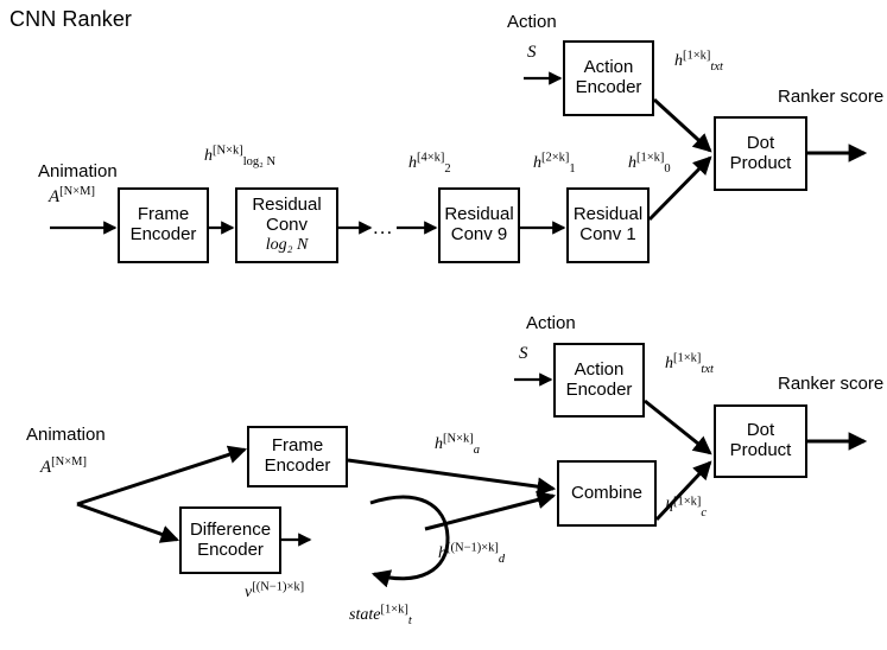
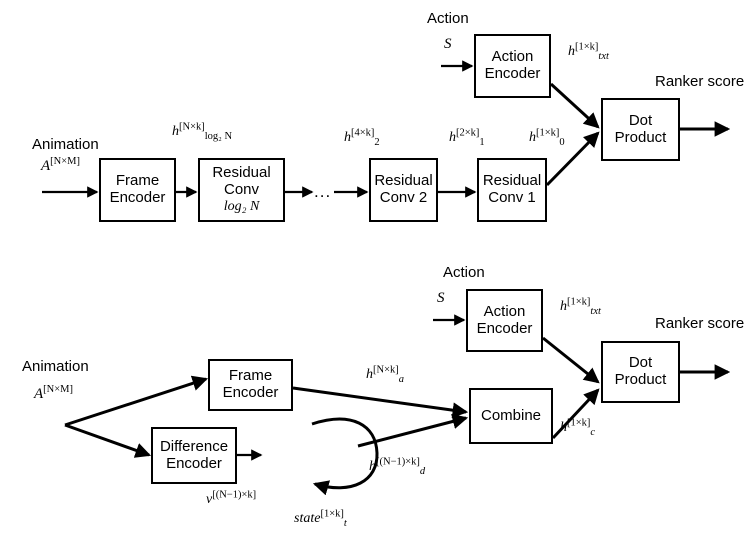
- CNN Ranker
  Animation
  A[N×M]
  Action
  S
  Frame
  Encoder
  Residual
  Conv
  log₂ N
  ...
  Residual
- Conv 9
+ Conv 2
  Residual
  Conv 1
  Action
  Encoder
  Dot
  Product
  Ranker score
  h[N×k]log₂ N
  h[4×k]2
  h[2×k]1
  h[1×k]0
  h[1×k]txt
  Animation
  A[N×M]
  Action
  S
  Frame
  Encoder
  Difference
  Encoder
  Combine
  Action
  Encoder
  Dot
  Product
  Ranker score
  h[N×k]a
  h[(N−1)×k]d
  h[1×k]c
  h[1×k]txt
  v[(N−1)×k]
  state[1×k]t
